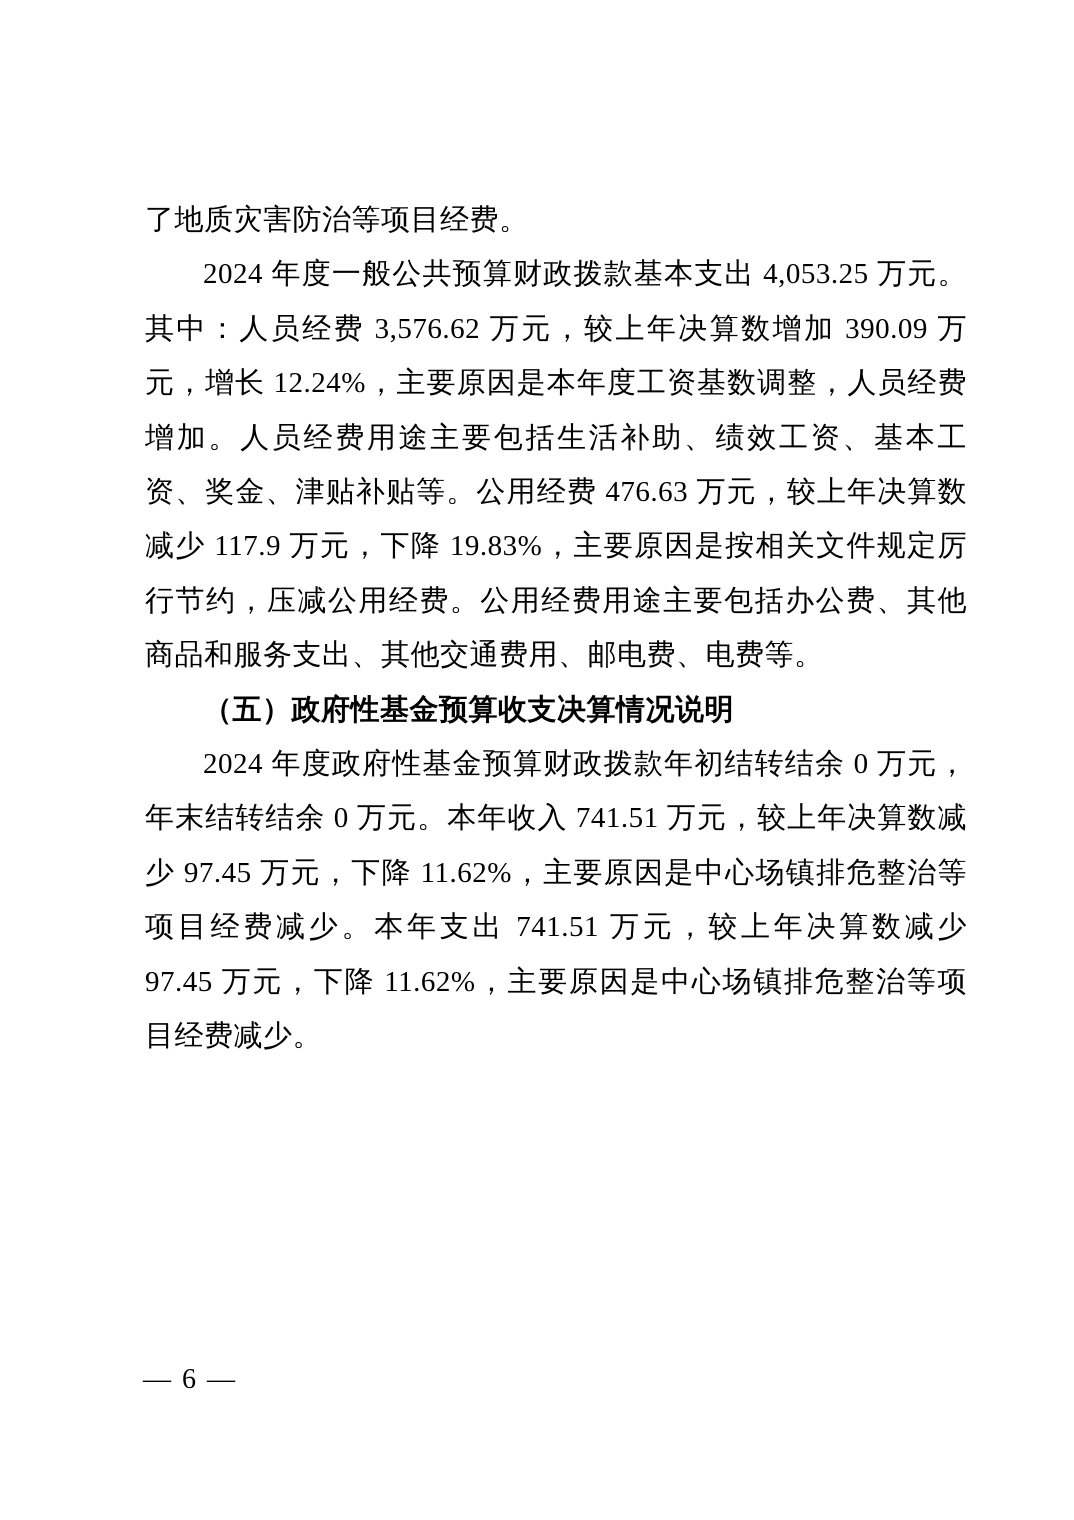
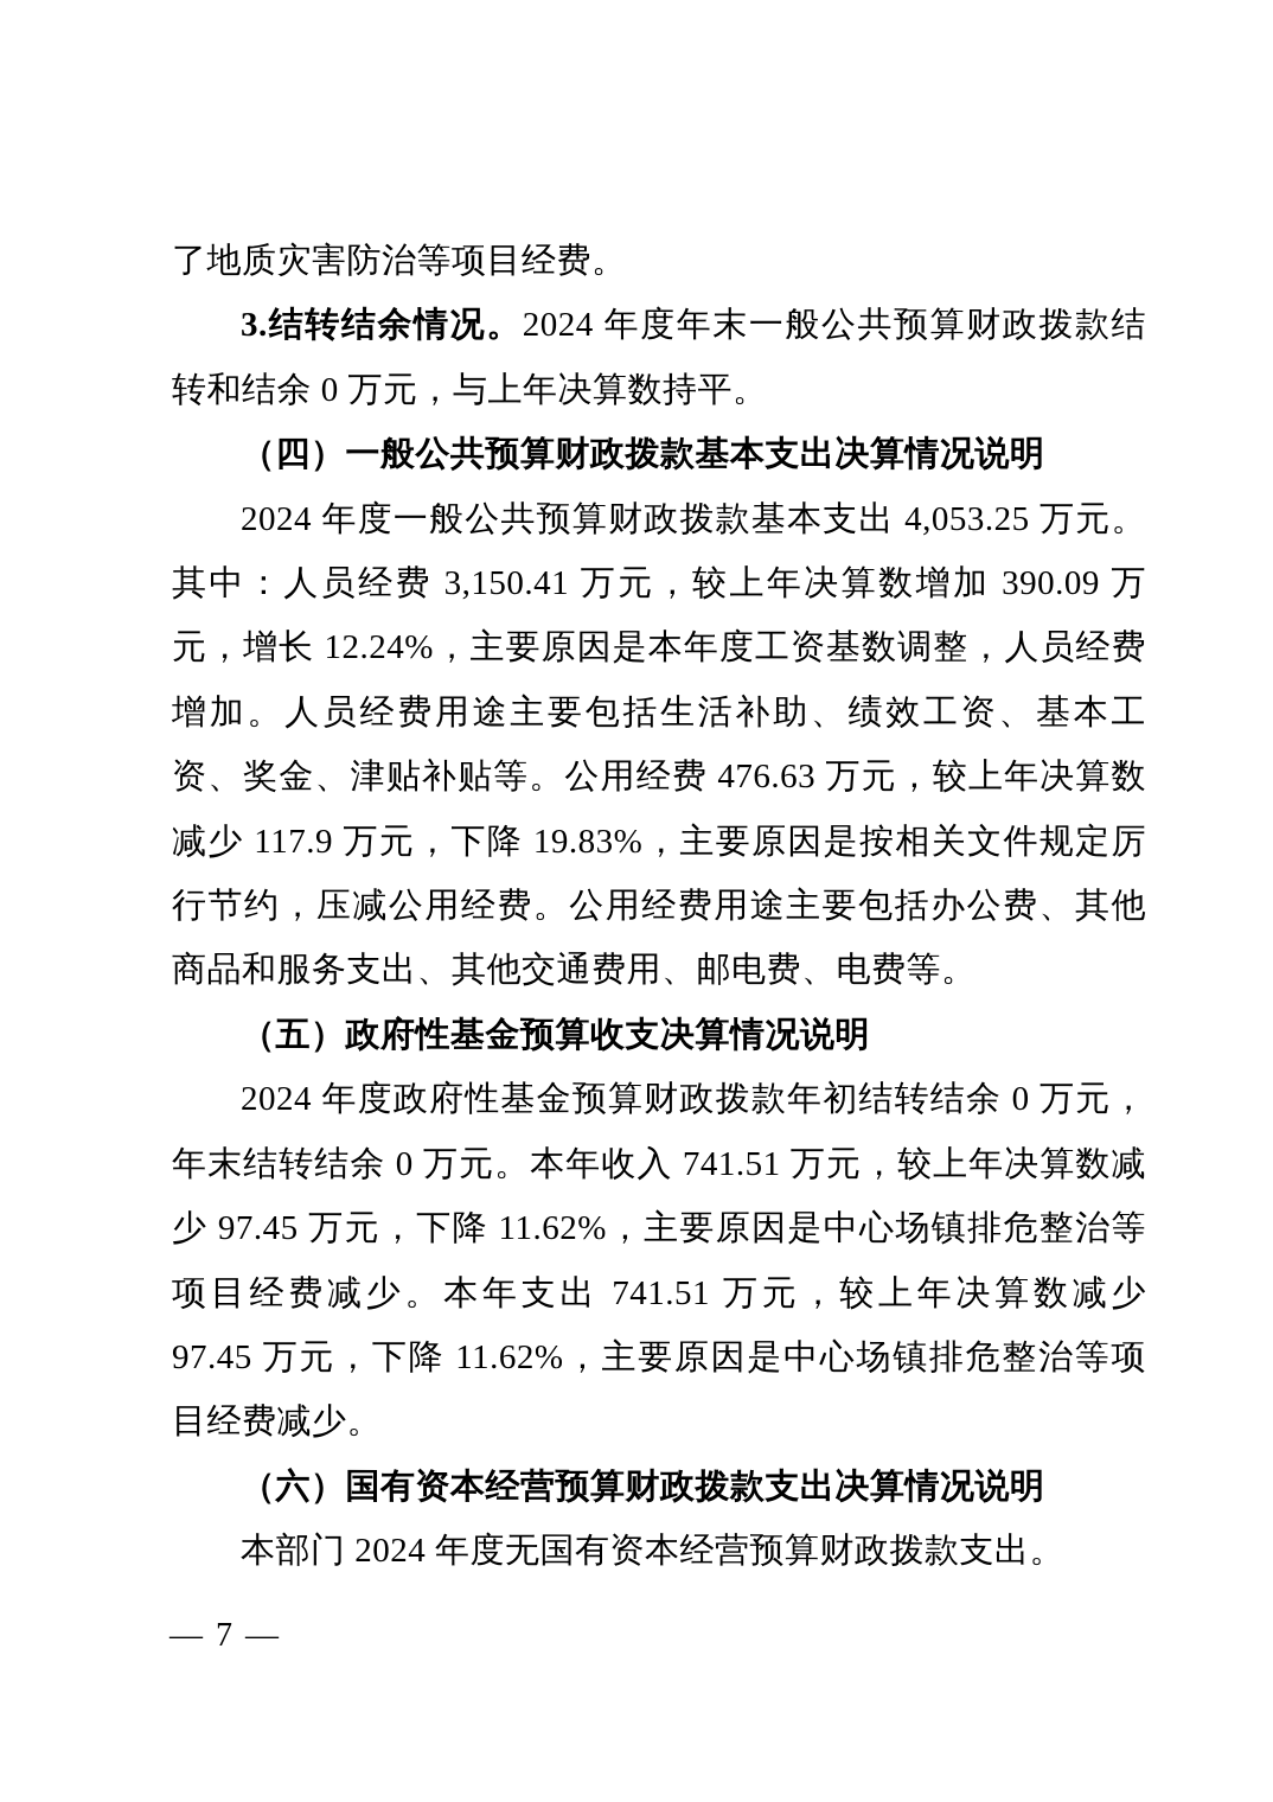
  了地质灾害防治等项目经费。
+ 3.结转结余情况。2024 年度年末一般公共预算财政拨款结转和结余 0 万元，与上年决算数持平。
+ （四）一般公共预算财政拨款基本支出决算情况说明
- 2024 年度一般公共预算财政拨款基本支出 4,053.25 万元。其中：人员经费 3,576.62 万元，较上年决算数增加 390.09 万元，增长 12.24%，主要原因是本年度工资基数调整，人员经费增加。人员经费用途主要包括生活补助、绩效工资、基本工资、奖金、津贴补贴等。公用经费 476.63 万元，较上年决算数减少 117.9 万元，下降 19.83%，主要原因是按相关文件规定厉行节约，压减公用经费。公用经费用途主要包括办公费、其他商品和服务支出、其他交通费用、邮电费、电费等。
+ 2024 年度一般公共预算财政拨款基本支出 4,053.25 万元。其中：人员经费 3,150.41 万元，较上年决算数增加 390.09 万元，增长 12.24%，主要原因是本年度工资基数调整，人员经费增加。人员经费用途主要包括生活补助、绩效工资、基本工资、奖金、津贴补贴等。公用经费 476.63 万元，较上年决算数减少 117.9 万元，下降 19.83%，主要原因是按相关文件规定厉行节约，压减公用经费。公用经费用途主要包括办公费、其他商品和服务支出、其他交通费用、邮电费、电费等。
  （五）政府性基金预算收支决算情况说明
  2024 年度政府性基金预算财政拨款年初结转结余 0 万元，年末结转结余 0 万元。本年收入 741.51 万元，较上年决算数减少 97.45 万元，下降 11.62%，主要原因是中心场镇排危整治等项目经费减少。本年支出 741.51 万元，较上年决算数减少 97.45 万元，下降 11.62%，主要原因是中心场镇排危整治等项目经费减少。
+ （六）国有资本经营预算财政拨款支出决算情况说明
+ 本部门 2024 年度无国有资本经营预算财政拨款支出。
- — 6 —
+ — 7 —
